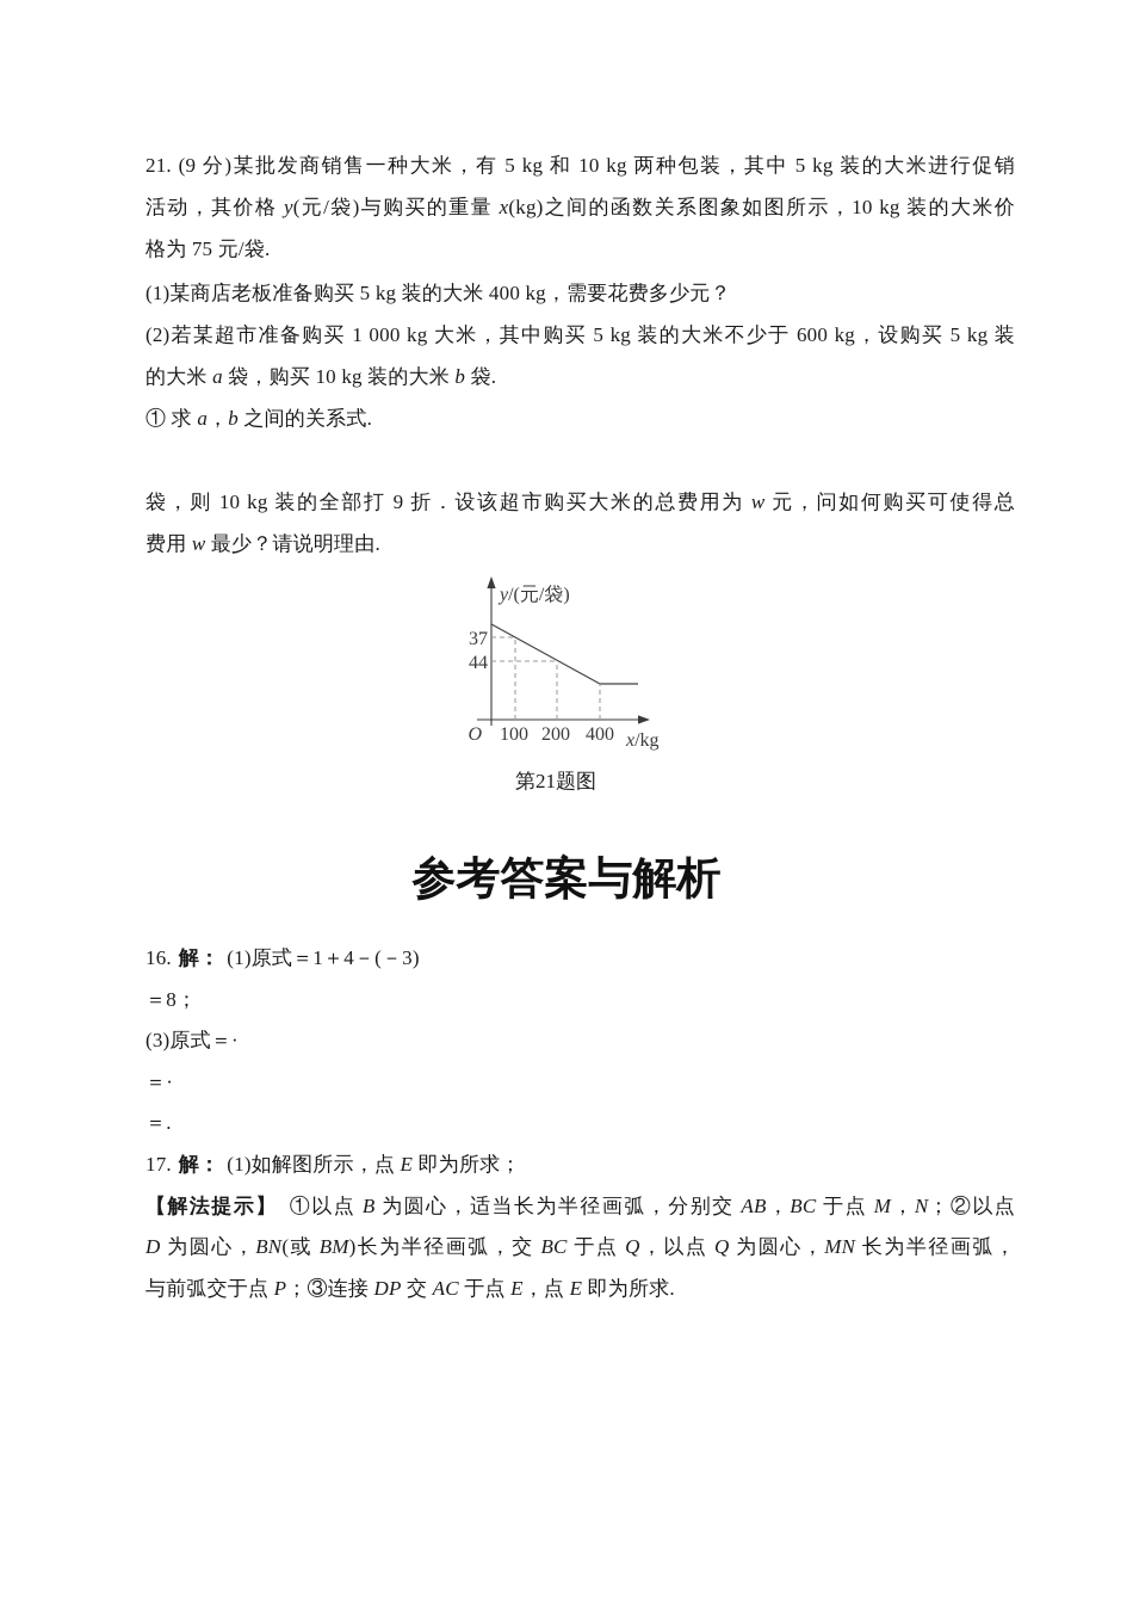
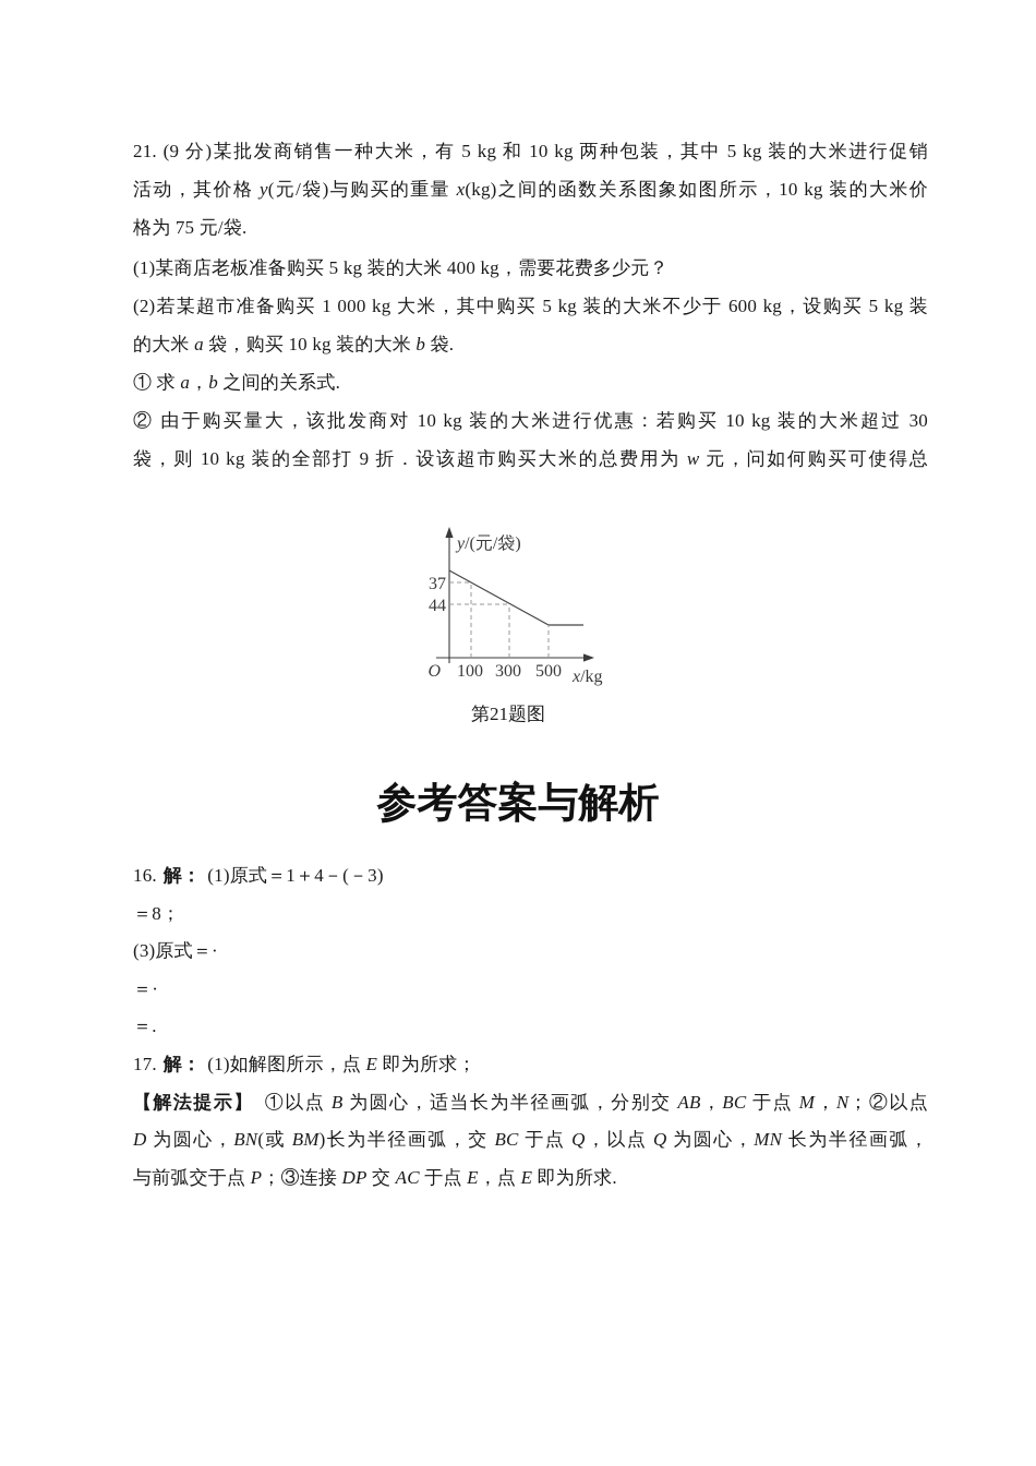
  21. (9 分)某批发商销售一种大米，有 5 kg 和 10 kg 两种包装，其中 5 kg 装的大米进行促销
  活动，其价格 y(元/袋)与购买的重量 x(kg)之间的函数关系图象如图所示，10 kg 装的大米价
  格为 75 元/袋.
  (1)某商店老板准备购买 5 kg 装的大米 400 kg，需要花费多少元？
  (2)若某超市准备购买 1 000 kg 大米，其中购买 5 kg 装的大米不少于 600 kg，设购买 5 kg 装
  的大米 a 袋，购买 10 kg 装的大米 b 袋.
  ① 求 a，b 之间的关系式.
+ ② 由于购买量大，该批发商对 10 kg 装的大米进行优惠：若购买 10 kg 装的大米超过 30
  袋，则 10 kg 装的全部打 9 折．设该超市购买大米的总费用为 w 元，问如何购买可使得总
- 费用 w 最少？请说明理由.
  y/(元/袋)
  37
  44
  O
  100
- 200
+ 300
- 400
+ 500
  x/kg
  第21题图
  参考答案与解析
  16. 解： (1)原式＝1＋4－(－3)
  ＝8；
  (3)原式＝·
  ＝·
  ＝.
  17. 解： (1)如解图所示，点 E 即为所求；
  【解法提示】 ①以点 B 为圆心，适当长为半径画弧，分别交 AB，BC 于点 M，N；②以点
  D 为圆心，BN(或 BM)长为半径画弧，交 BC 于点 Q，以点 Q 为圆心，MN 长为半径画弧，
  与前弧交于点 P；③连接 DP 交 AC 于点 E，点 E 即为所求.
